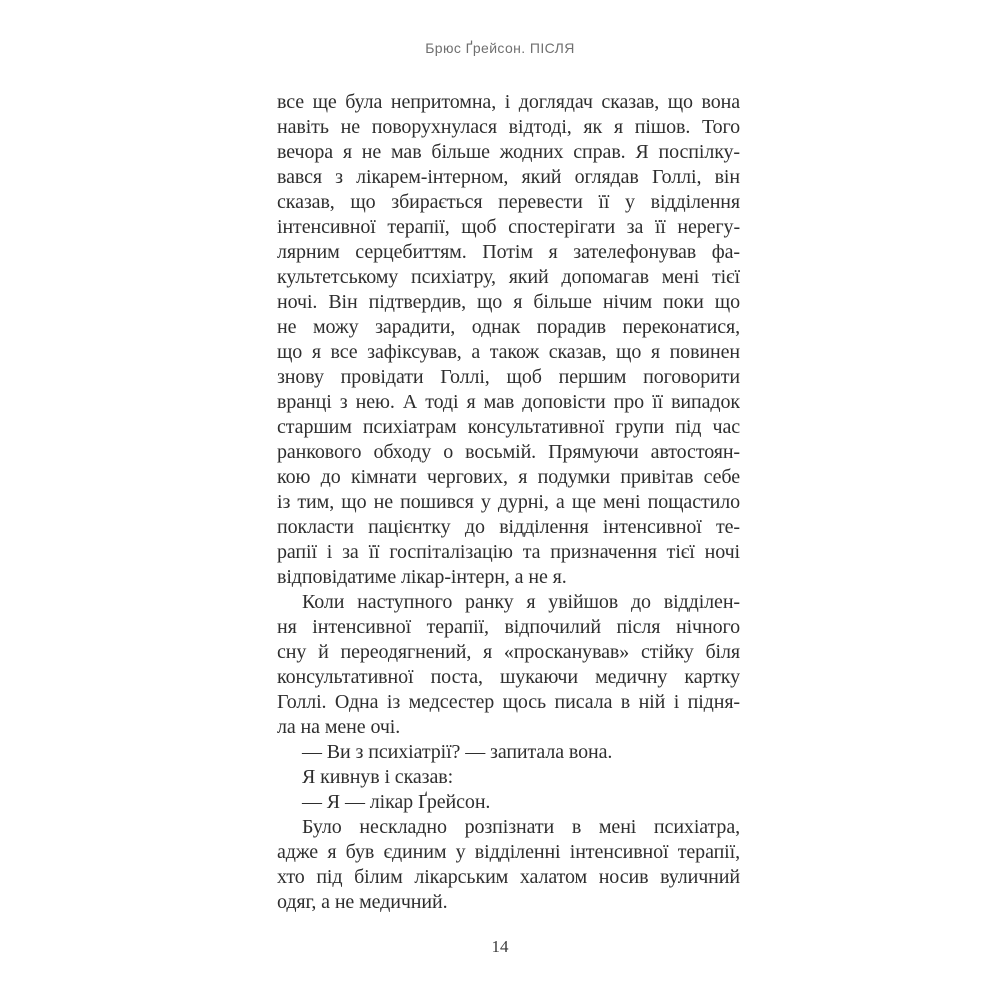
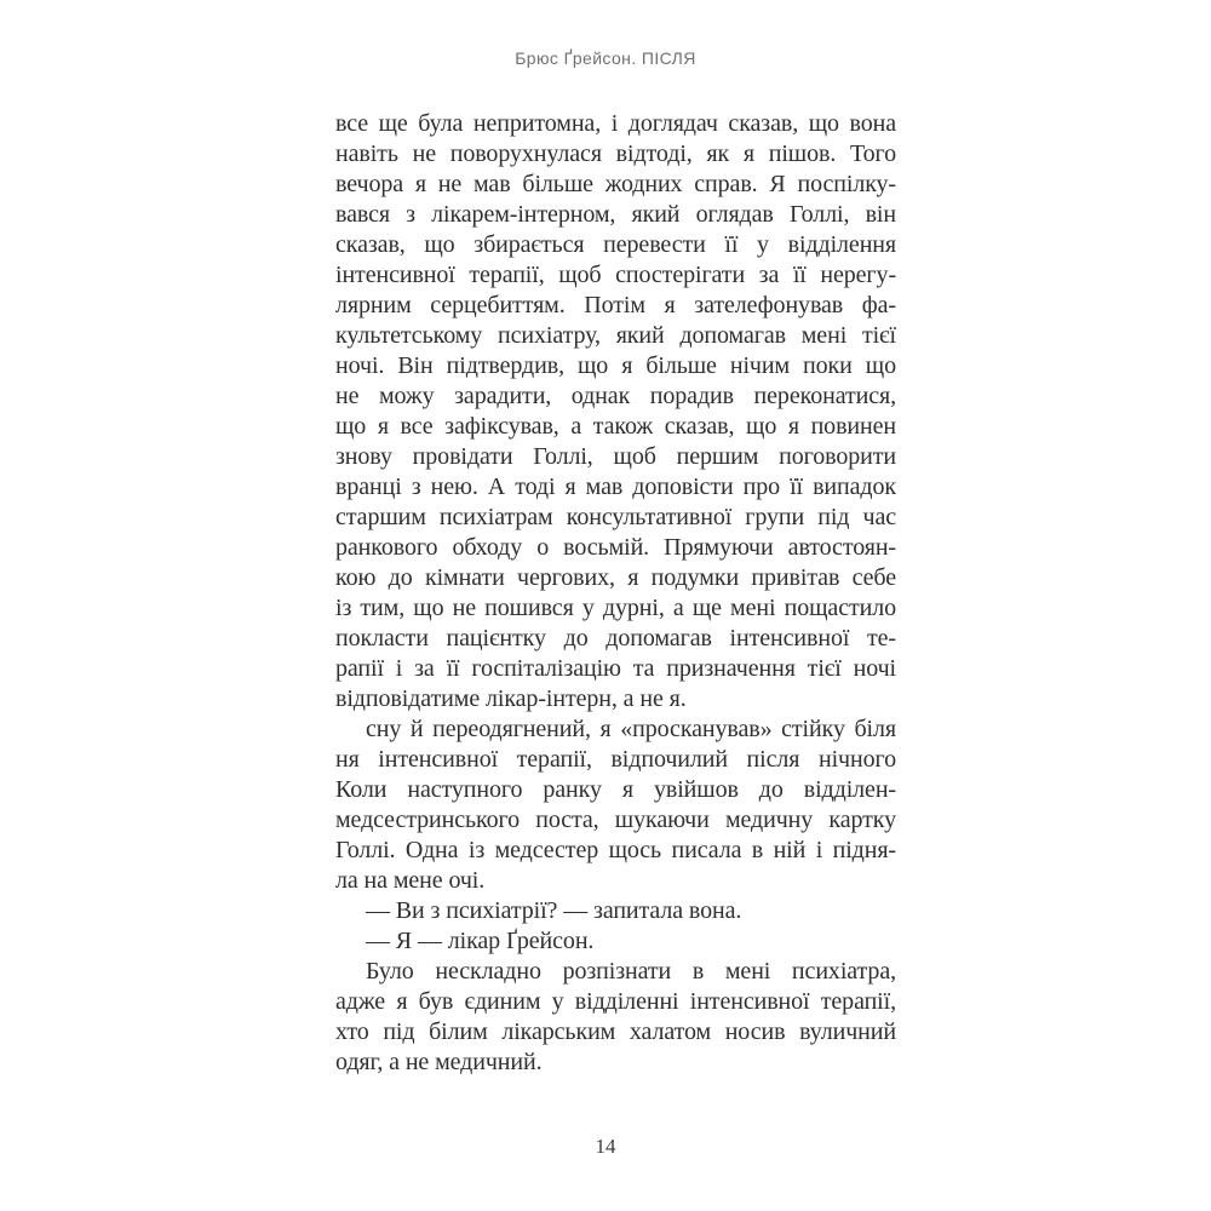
  Брюс Ґрейсон. ПІСЛЯ
  все ще була непритомна, і доглядач сказав, що вона
  навіть не поворухнулася відтоді, як я пішов. Того
  вечора я не мав більше жодних справ. Я поспілку-
  вався з лікарем-інтерном, який оглядав Голлі, він
  сказав, що збирається перевести її у відділення
  інтенсивної терапії, щоб спостерігати за її нерегу-
  лярним серцебиттям. Потім я зателефонував фа-
  культетському психіатру, який допомагав мені тієї
  ночі. Він підтвердив, що я більше нічим поки що
  не можу зарадити, однак порадив переконатися,
  що я все зафіксував, а також сказав, що я повинен
  знову провідати Голлі, щоб першим поговорити
  вранці з нею. А тоді я мав доповісти про її випадок
  старшим психіатрам консультативної групи під час
  ранкового обходу о восьмій. Прямуючи автостоян-
  кою до кімнати чергових, я подумки привітав себе
  із тим, що не пошився у дурні, а ще мені пощастило
- покласти пацієнтку до відділення інтенсивної те-
+ покласти пацієнтку до допомагав інтенсивної те-
  рапії і за її госпіталізацію та призначення тієї ночі
  відповідатиме лікар-інтерн, а не я.
- Коли наступного ранку я увійшов до відділен-
+ сну й переодягнений, я «просканував» стійку біля
  ня інтенсивної терапії, відпочилий після нічного
- сну й переодягнений, я «просканував» стійку біля
+ Коли наступного ранку я увійшов до відділен-
- консультативної поста, шукаючи медичну картку
+ медсестринського поста, шукаючи медичну картку
  Голлі. Одна із медсестер щось писала в ній і підня-
  ла на мене очі.
  — Ви з психіатрії? — запитала вона.
- Я кивнув і сказав:
  — Я — лікар Ґрейсон.
  Було нескладно розпізнати в мені психіатра,
  адже я був єдиним у відділенні інтенсивної терапії,
  хто під білим лікарським халатом носив вуличний
  одяг, а не медичний.
  14
